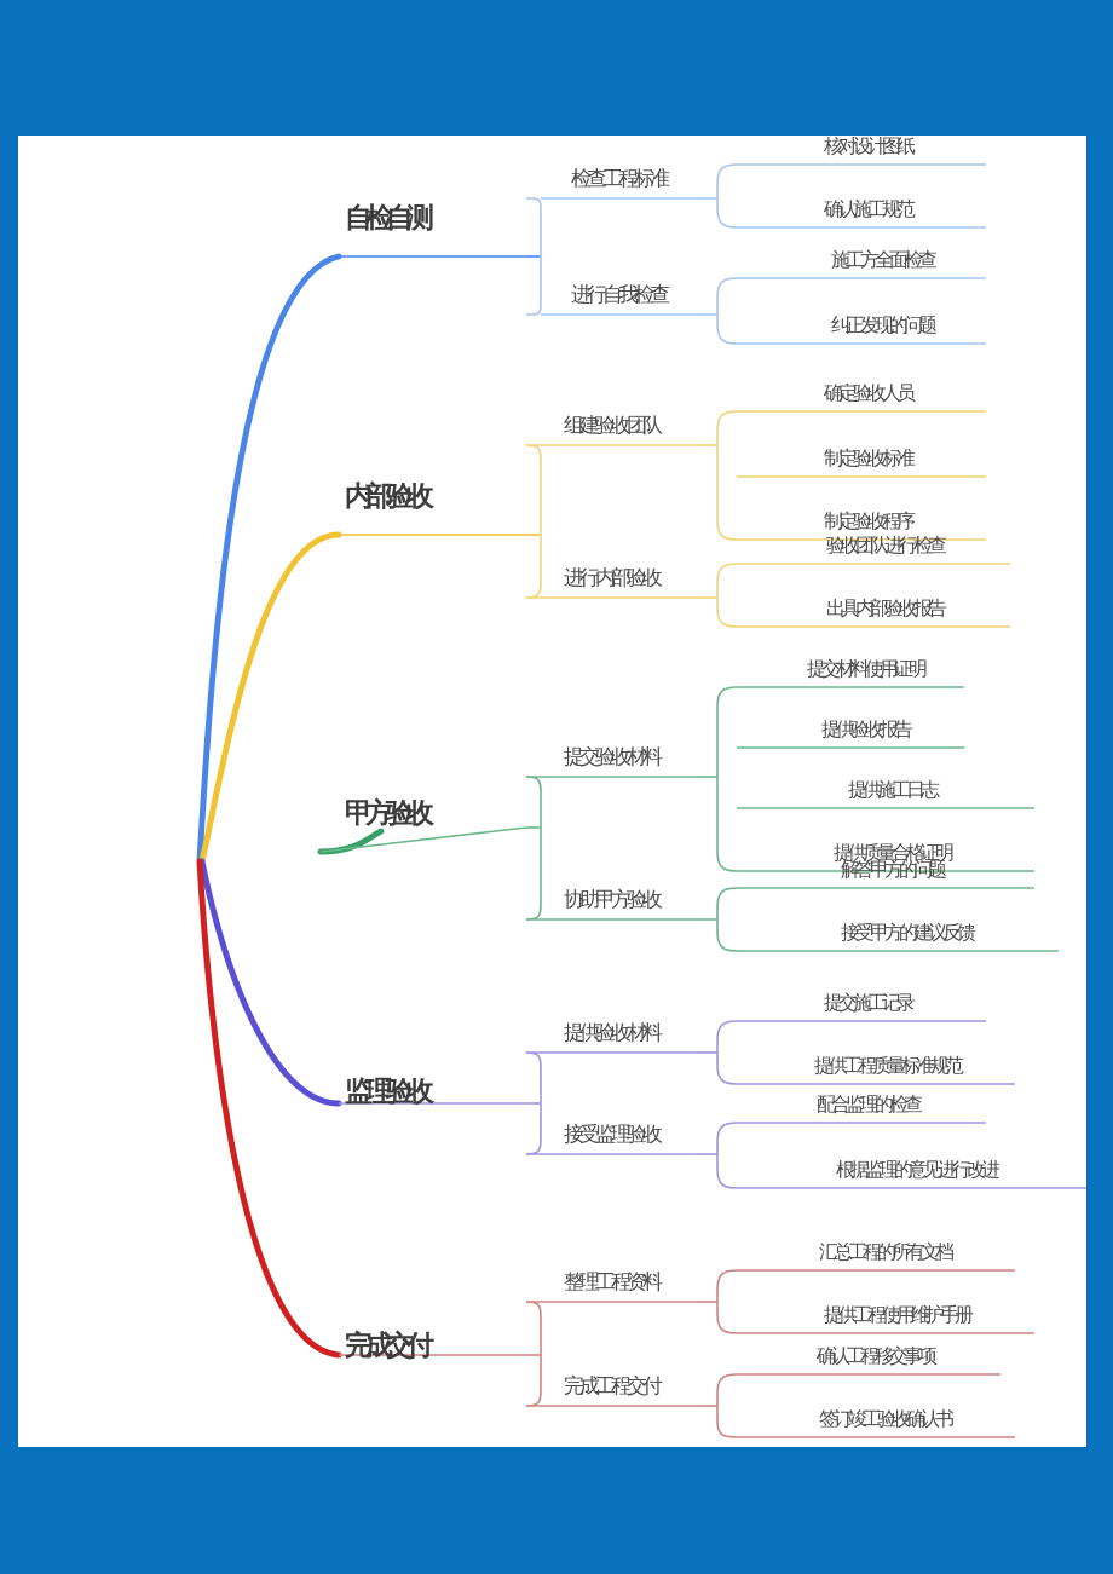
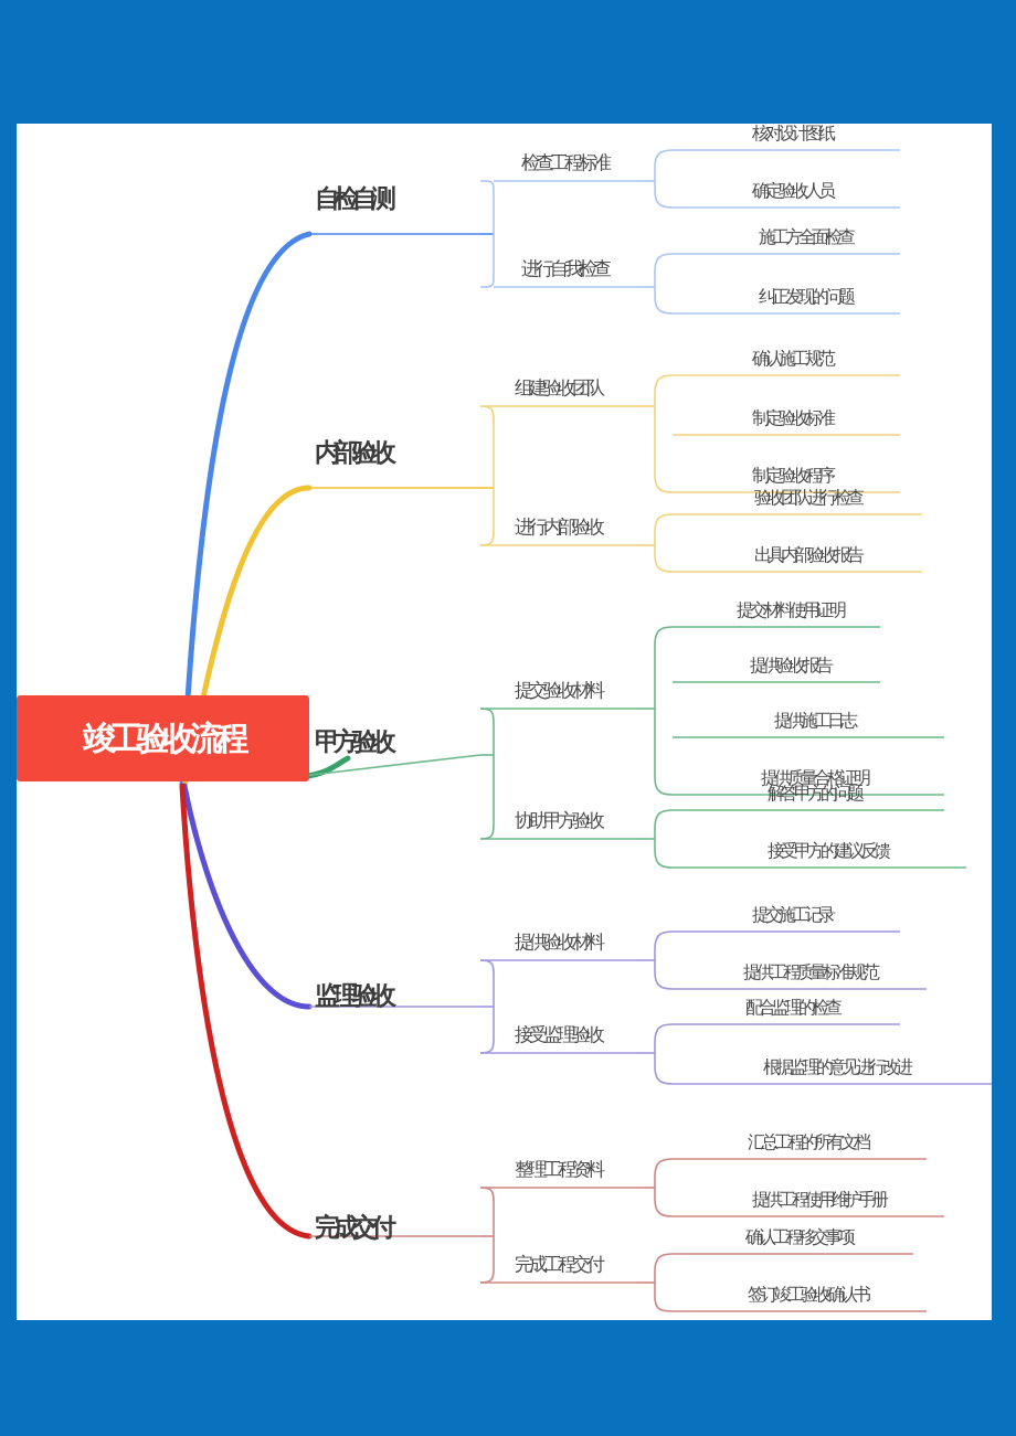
+ 竣工验收流程
  自检自测
  内部验收
  甲方验收
  监理验收
  完成交付
  检查工程标准
  进行自我检查
  组建验收团队
  进行内部验收
  提交验收材料
  协助甲方验收
  提供验收材料
  接受监理验收
  整理工程资料
  完成工程交付
  核对设计图纸
- 确认施工规范
+ 确定验收人员
  施工方全面检查
  纠正发现的问题
- 确定验收人员
+ 确认施工规范
  制定验收标准
  制定验收程序
  验收团队进行检查
  出具内部验收报告
  提交材料使用证明
  提供验收报告
  提供施工日志
  提供质量合格证明
  解答甲方的问题
  接受甲方的建议反馈
  提交施工记录
  提供工程质量标准规范
  配合监理的检查
  根据监理的意见进行改进
  汇总工程的所有文档
  提供工程使用维护手册
  确认工程移交事项
  签订竣工验收确认书
